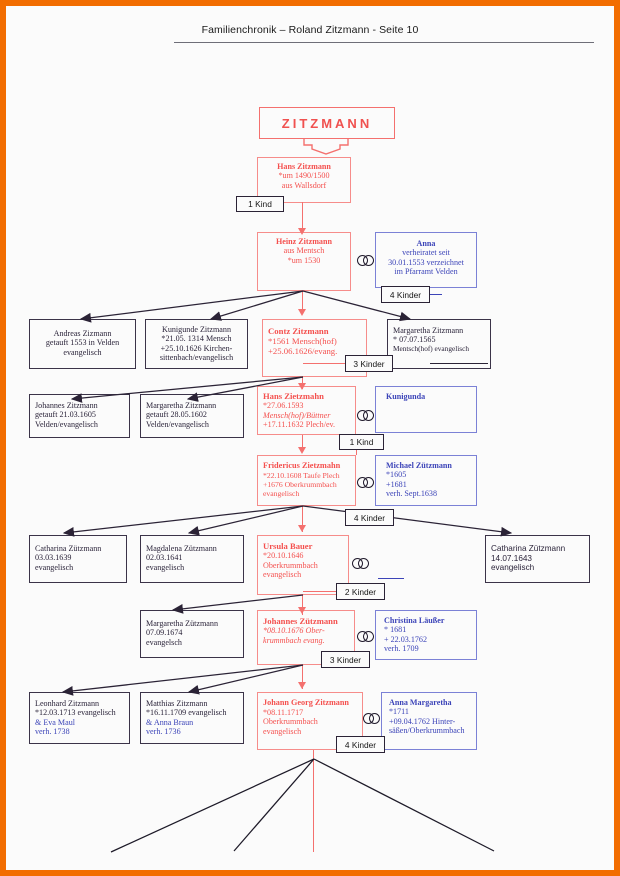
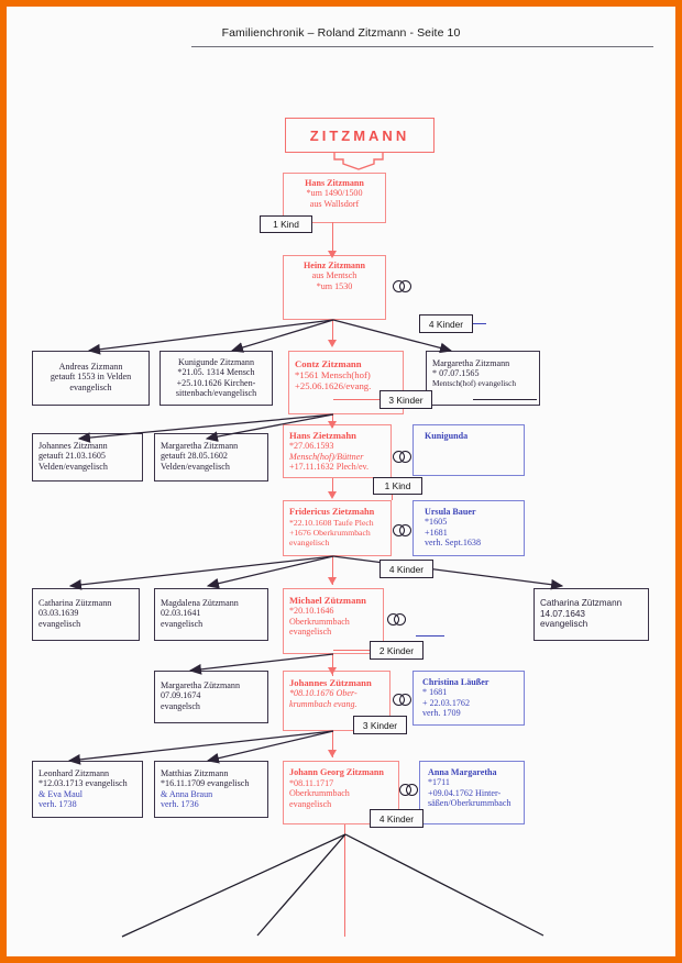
  Familienchronik – Roland Zitzmann - Seite 10
  ZITZMANN
  Hans Zitzmann
  *um 1490/1500
  aus Wallsdorf
  Heinz Zitzmann
  aus Mentsch
  *um 1530
- Anna
- verheiratet seit
- 30.01.1553 verzeichnet
- im Pfarramt Velden
  Andreas Zizmann
  getauft 1553 in Velden
  evangelisch
  Kunigunde Zitzmann
  *21.05. 1314 Mensch
  +25.10.1626 Kirchen-
  sittenbach/evangelisch
  Contz Zitzmann
  *1561 Mensch(hof)
  +25.06.1626/evang.
  Margaretha Zitzmann
  * 07.07.1565
  Mentsch(hof) evangelisch
  Johannes Zitzmann
  getauft 21.03.1605
  Velden/evangelisch
  Margaretha Zitzmann
  getauft 28.05.1602
  Velden/evangelisch
  Hans Zietzmahn
  *27.06.1593
  Mensch(hof)/Büttner
  +17.11.1632 Plech/ev.
  Kunigunda
  Fridericus Zietzmahn
  *22.10.1608 Taufe Plech
  +1676 Oberkrummbach
  evangelisch
- Michael Zützmann
+ Ursula Bauer
  *1605
  +1681
  verh. Sept.1638
  Catharina Zützmann
  03.03.1639
  evangelisch
  Magdalena Zützmann
  02.03.1641
  evangelisch
- Ursula Bauer
+ Michael Zützmann
  *20.10.1646
  Oberkrummbach
  evangelisch
  Catharina Zützmann
  14.07.1643
  evangelisch
  Margaretha Zützmann
  07.09.1674
  evangelsch
  Johannes Zützmann
  *08.10.1676 Ober-
  krummbach evang.
  Christina Läußer
  * 1681
  + 22.03.1762
  verh. 1709
  Leonhard Zitzmann
  *12.03.1713 evangelisch
  & Eva Maul
  verh. 1738
  Matthias Zitzmann
  *16.11.1709 evangelisch
  & Anna Braun
  verh. 1736
  Johann Georg Zitzmann
  *08.11.1717
  Oberkrummbach
  evangelisch
  Anna Margaretha
  *1711
  +09.04.1762 Hinter-
  säßen/Oberkrummbach
  1 Kind
  4 Kinder
  3 Kinder
  1 Kind
  4 Kinder
  2 Kinder
  3 Kinder
  4 Kinder
